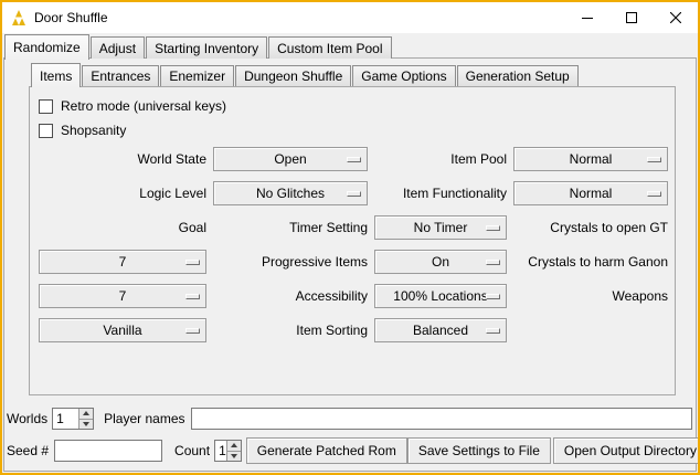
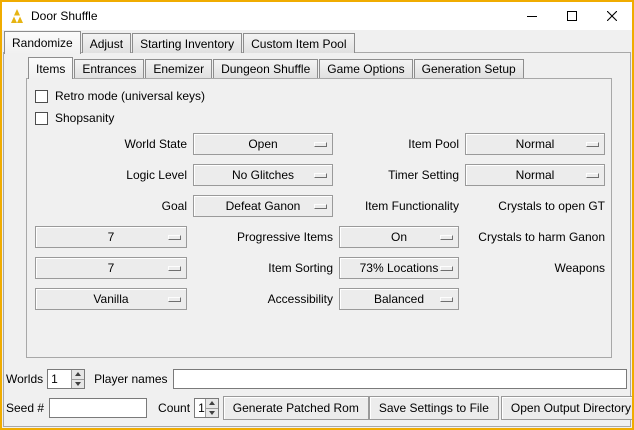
  Door Shuffle
  Randomize
  Adjust
  Starting Inventory
  Custom Item Pool
  Items
  Entrances
  Enemizer
  Dungeon Shuffle
  Game Options
  Generation Setup
  Retro mode (universal keys)
  Shopsanity
  World State
  Open
  Item Pool
  Normal
  Logic Level
  No Glitches
- Item Functionality
+ Timer Setting
  Normal
  Goal
+ Defeat Ganon
- Timer Setting
+ Item Functionality
- No Timer
  Crystals to open GT
  7
  Progressive Items
  On
  Crystals to harm Ganon
  7
- Accessibility
+ Item Sorting
- 100% Locations
+ 73% Locations
  Weapons
  Vanilla
- Item Sorting
+ Accessibility
  Balanced
  Worlds
  1
  Player names
  Seed #
  Count
  1
  Generate Patched Rom
  Save Settings to File
  Open Output Directory
